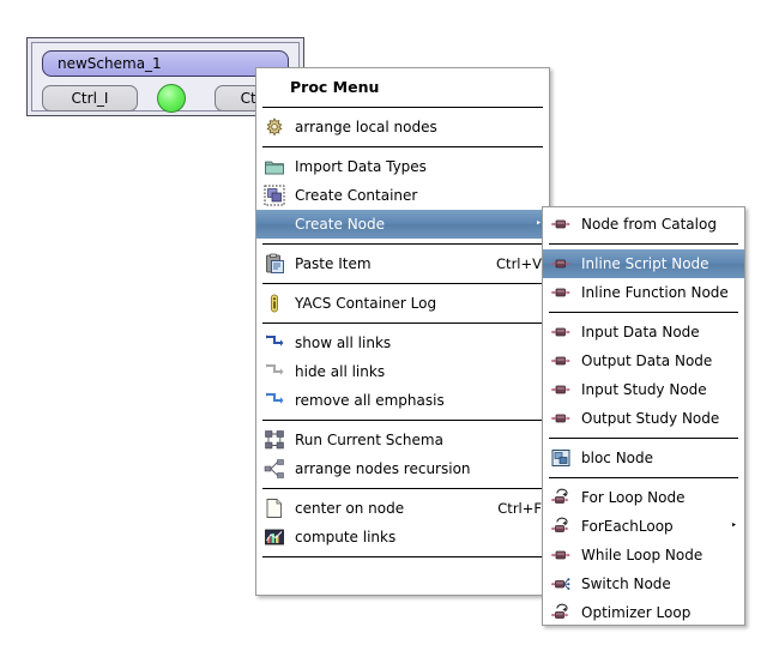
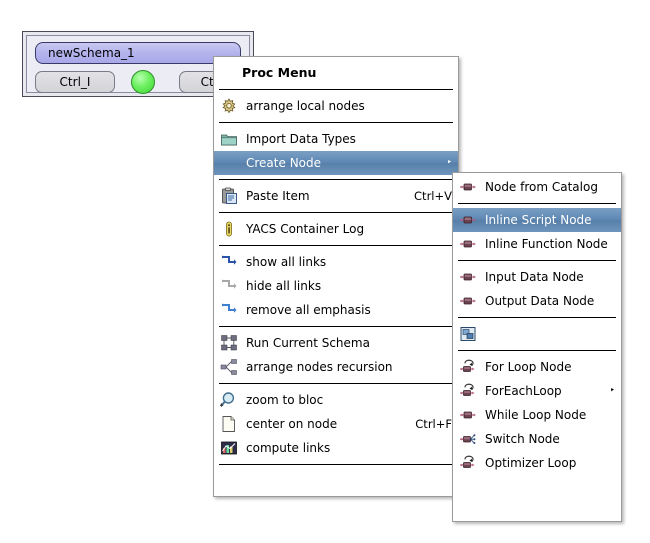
  newSchema_1
  Ctrl_I
  Proc Menu
  arrange local nodes
  Import Data Types
- Create Container
  Create Node
  ‣
  Paste Item
  Ctrl+V
  YACS Container Log
  show all links
  hide all links
  remove all emphasis
  Run Current Schema
  arrange nodes recursion
+ zoom to bloc
  center on node
  Ctrl+F
  compute links
  Node from Catalog
  Inline Script Node
  Inline Function Node
  Input Data Node
  Output Data Node
- Input Study Node
- Output Study Node
- bloc Node
  For Loop Node
  ForEachLoop
  ‣
  While Loop Node
  Switch Node
  Optimizer Loop
